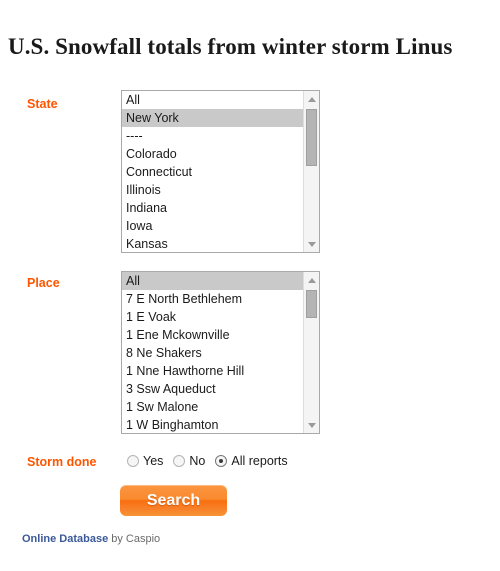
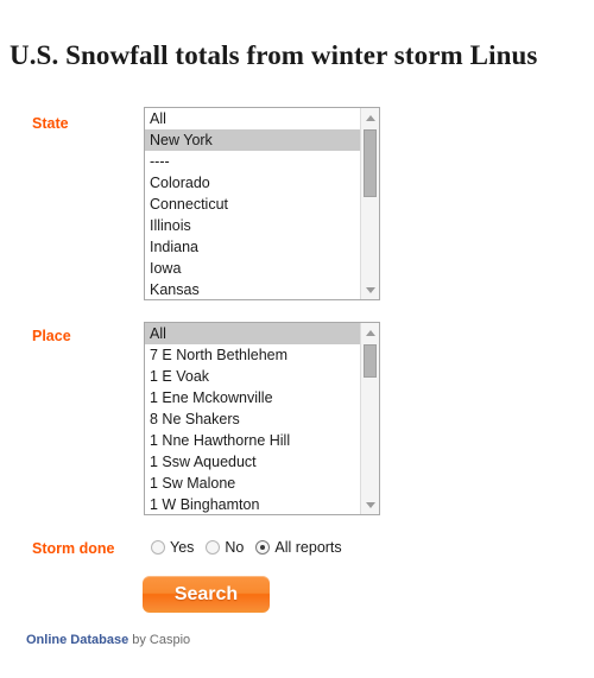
  U.S. Snowfall totals from winter storm Linus
  State
  All
  New York
  ----
  Colorado
  Connecticut
  Illinois
  Indiana
  Iowa
  Kansas
  Place
  All
  7 E North Bethlehem
  1 E Voak
  1 Ene Mckownville
  8 Ne Shakers
  1 Nne Hawthorne Hill
- 3 Ssw Aqueduct
+ 1 Ssw Aqueduct
  1 Sw Malone
  1 W Binghamton
  Storm done
  Yes
  No
  All reports
  Search
  Online Database by Caspio
